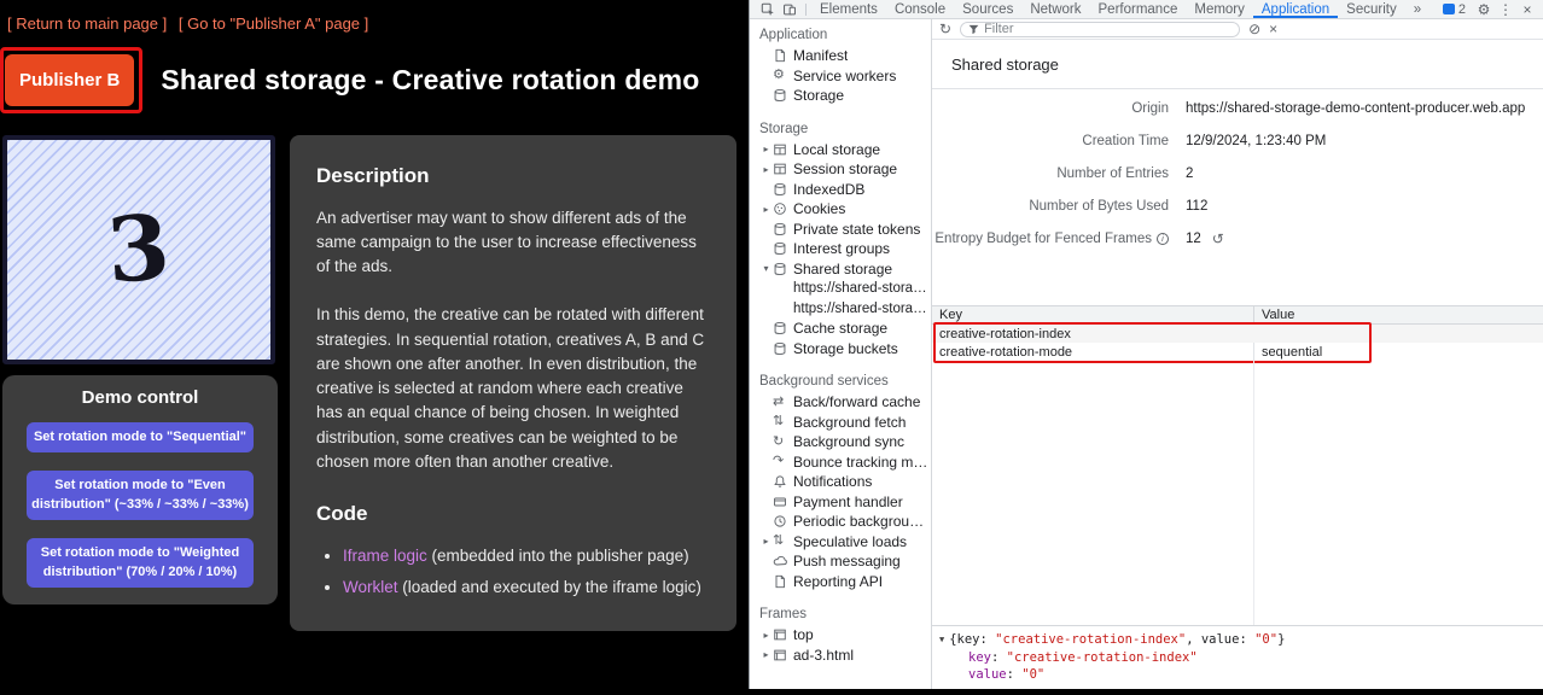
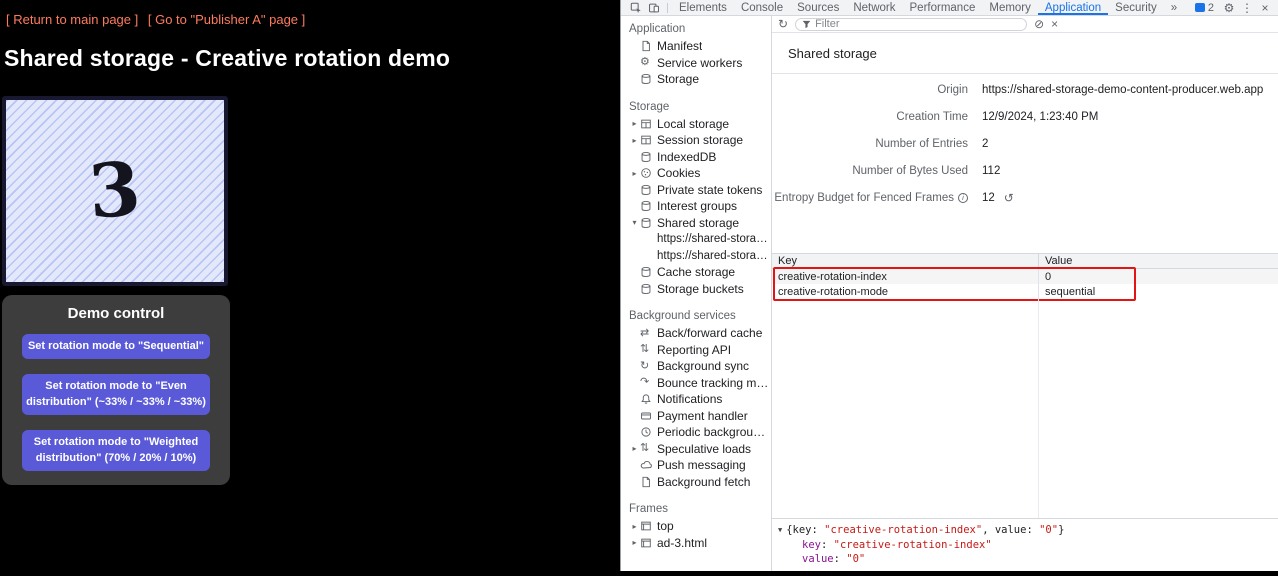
  [ Return to main page ] [ Go to "Publisher A" page ]
- Publisher B
  Shared storage - Creative rotation demo
  Demo control
  Set rotation mode to "Sequential"
  Set rotation mode to "Even distribution" (~33% / ~33% / ~33%)
  Set rotation mode to "Weighted distribution" (70% / 20% / 10%)
- Description
- An advertiser may want to show different ads of the same campaign to the user to increase effectiveness of the ads.
- In this demo, the creative can be rotated with different strategies. In sequential rotation, creatives A, B and C are shown one after another. In even distribution, the creative is selected at random where each creative has an equal chance of being chosen. In weighted distribution, some creatives can be weighted to be chosen more often than another creative.
- Code
- Iframe logic (embedded into the publisher page)
- Worklet (loaded and executed by the iframe logic)
  Elements
  Console
  Sources
  Network
  Performance
  Memory
  Application
  Security
  »
  2
  ⚙
  ⋮
  ×
  Application
  Manifest
  ⚙
  Service workers
  Storage
  Storage
  ▸
  Local storage
  ▸
  Session storage
  IndexedDB
  ▸
  Cookies
  Private state tokens
  Interest groups
  ▾
  Shared storage
  https://shared-storage-
  https://shared-storage-
  Cache storage
  Storage buckets
  Background services
  ⇄
  Back/forward cache
  ⇅
- Background fetch
+ Reporting API
  ↻
  Background sync
  ↷
  Bounce tracking mitig
  Notifications
  Payment handler
  Periodic background
  ▸
  ⇅
  Speculative loads
  Push messaging
- Reporting API
+ Background fetch
  Frames
  ▸
  top
  ▸
  ad-3.html
  ↻
  Filter
  ⊘
  ×
  Shared storage
  Origin
  https://shared-storage-demo-content-producer.web.app
  Creation Time
  12/9/2024, 1:23:40 PM
  Number of Entries
  2
  Number of Bytes Used
  112
  Entropy Budget for Fenced Frames
  i
  12
  ↺
  Key
  Value
  creative-rotation-index
+ 0
  creative-rotation-mode
  sequential
  ▼
  {key:
  "creative-rotation-index"
  , value:
  "0"
  }
  key: "creative-rotation-index"
  value: "0"
